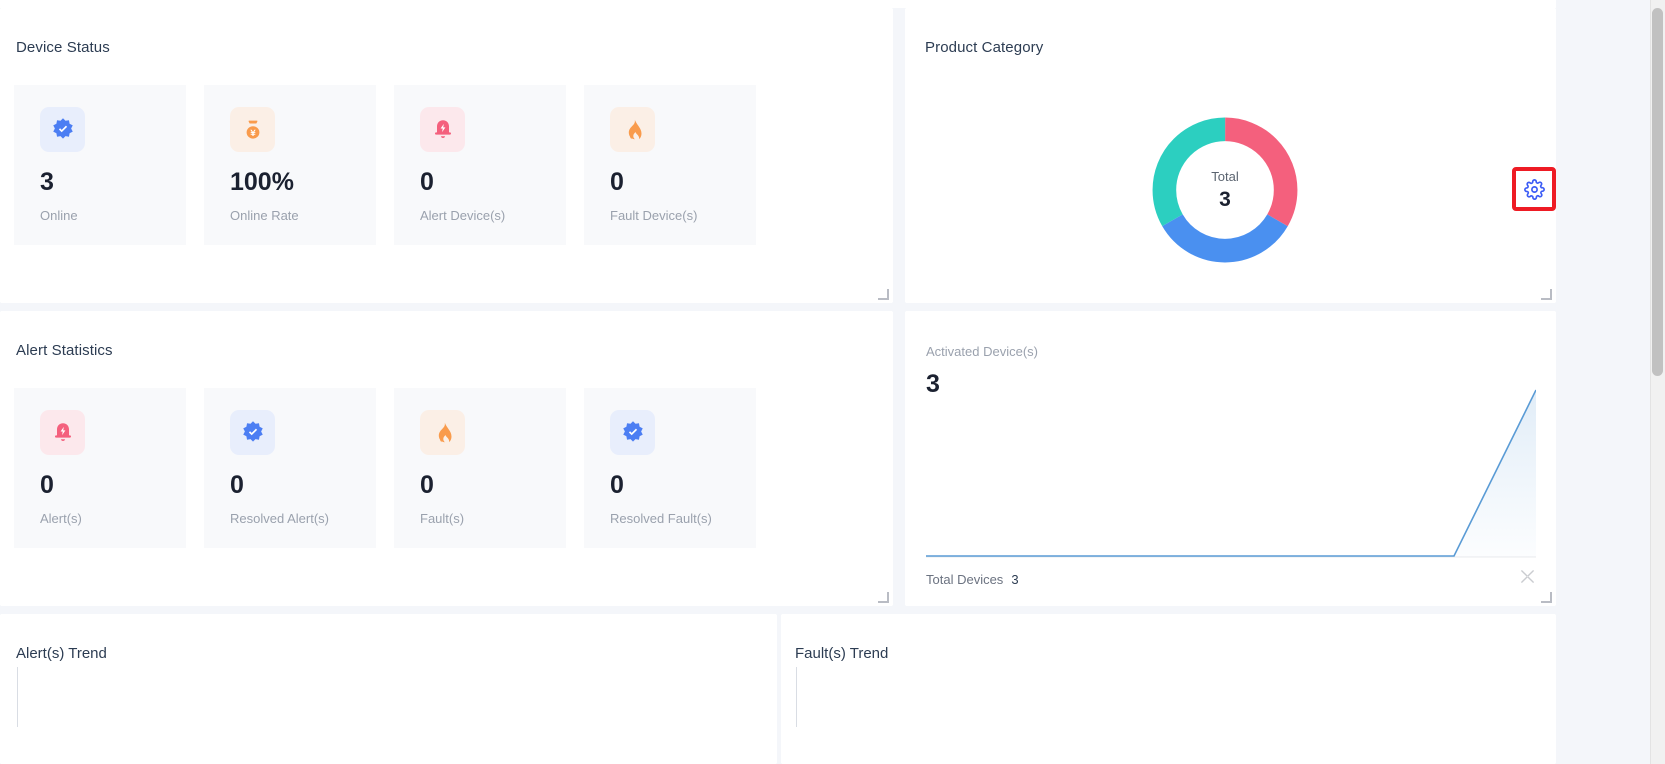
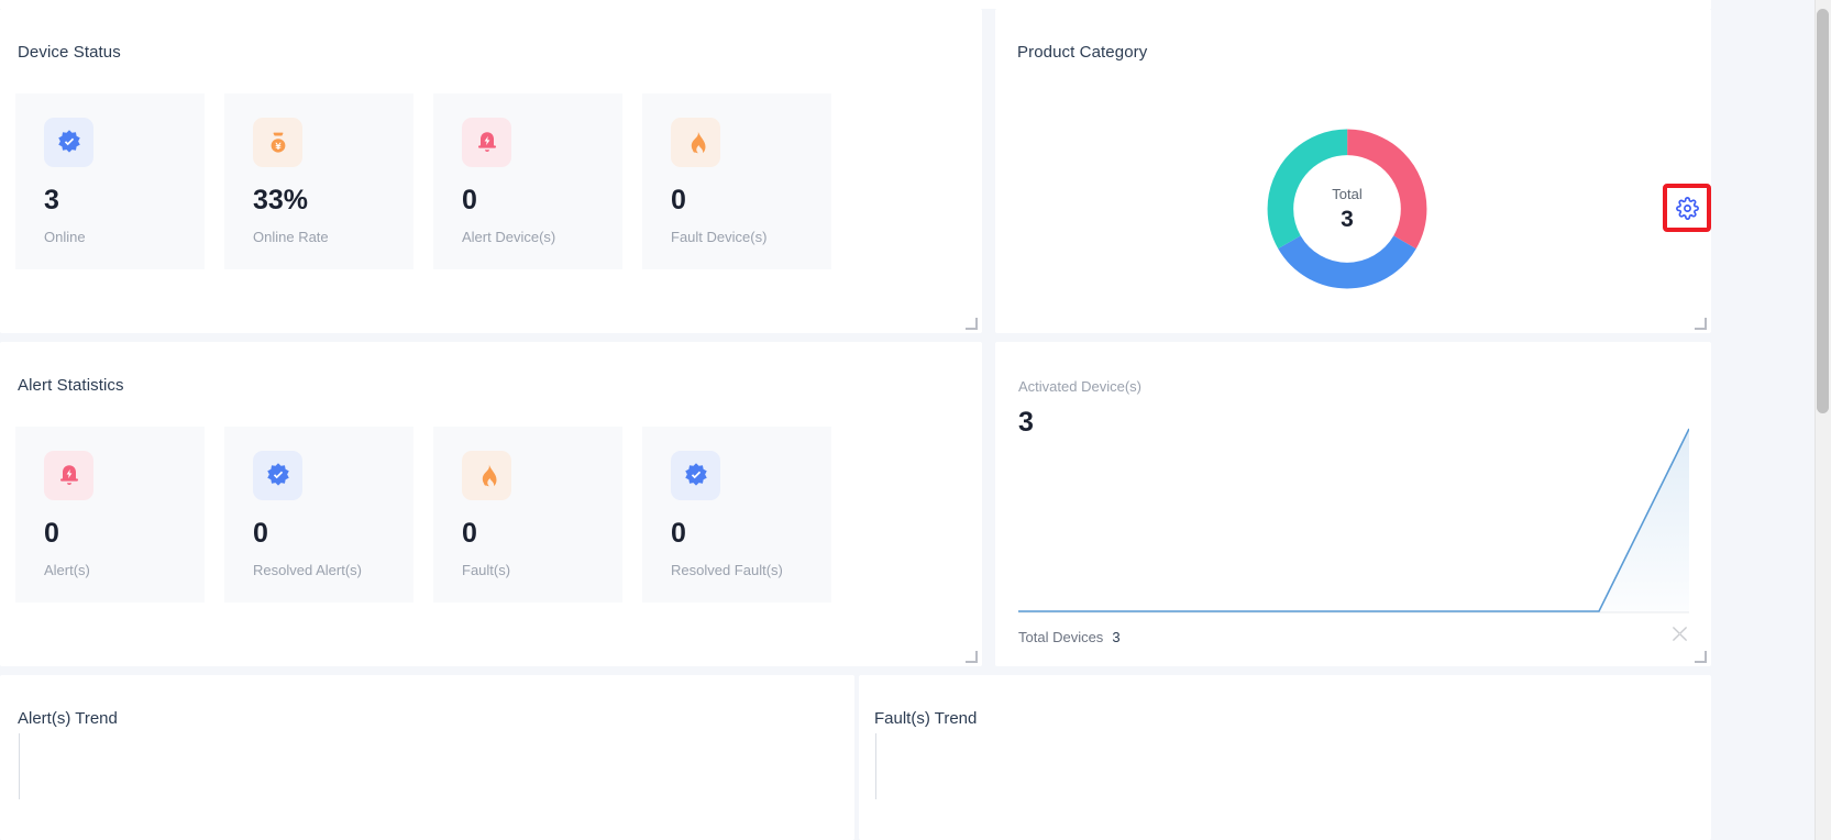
  Device Status
  3
  Online
- 100%
+ 33%
  Online Rate
  0
  Alert Device(s)
  0
  Fault Device(s)
  Product Category
  Total
  3
  Alert Statistics
  0
  Alert(s)
  0
  Resolved Alert(s)
  0
  Fault(s)
  0
  Resolved Fault(s)
  Activated Device(s)
  3
  Total Devices 3
  Alert(s) Trend
  Fault(s) Trend
